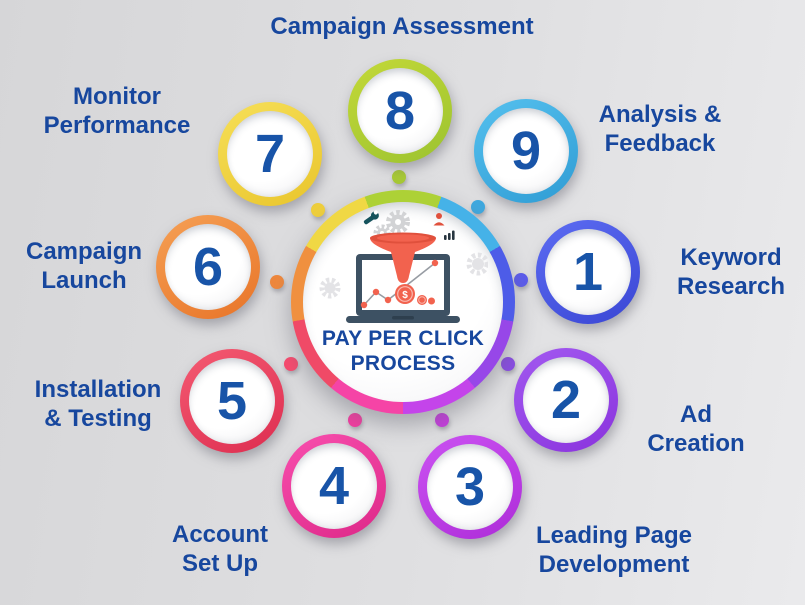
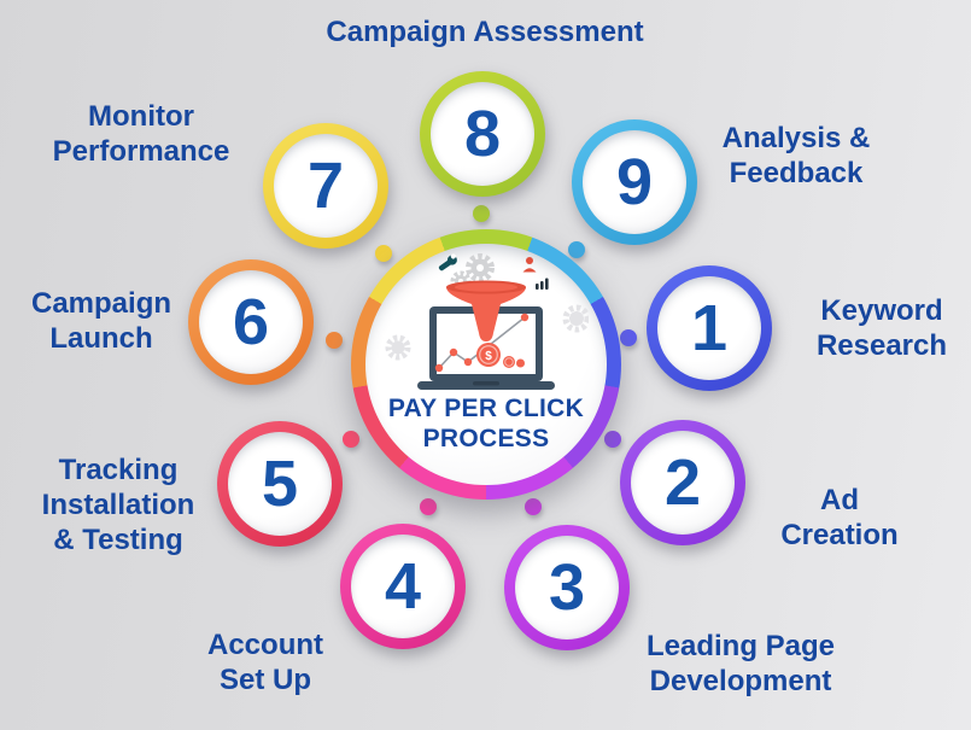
  Campaign Assessment
  Analysis &
  Feedback
  Keyword
  Research
  Ad
  Creation
  Leading Page
  Development
  Account
  Set Up
+ Tracking
  Installation
  & Testing
  Campaign
  Launch
  Monitor
  Performance
  1
  2
  3
  4
  5
  6
  7
  8
  9
  $
  PAY PER CLICK
  PROCESS
